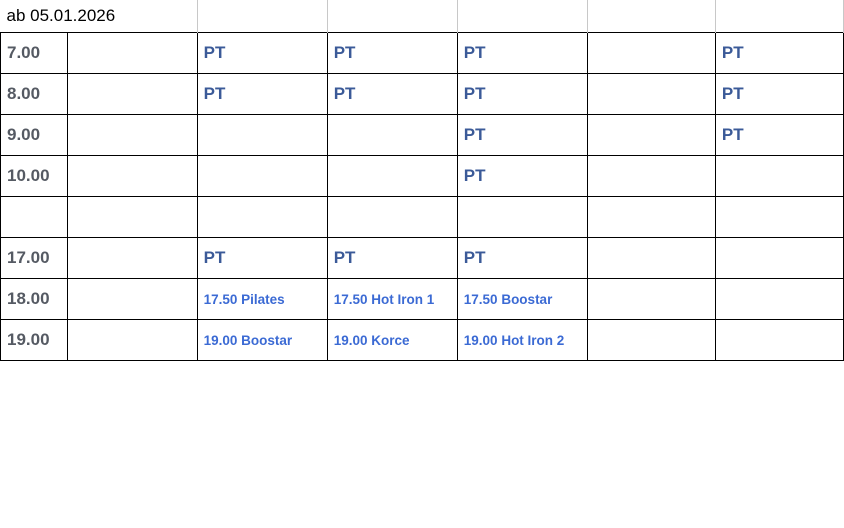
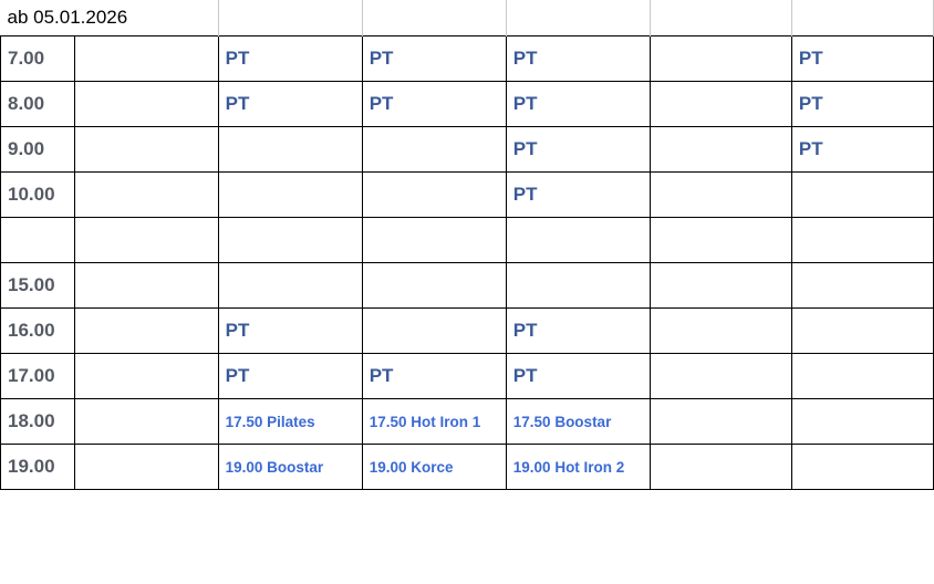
  ab 05.01.2026
  7.00		PT	PT	PT		PT
  8.00		PT	PT	PT		PT
  9.00				PT		PT
  10.00				PT
+ 15.00
+ 16.00		PT		PT
  17.00		PT	PT	PT
  18.00		17.50 Pilates	17.50 Hot Iron 1	17.50 Boostar
  19.00		19.00 Boostar	19.00 Korce	19.00 Hot Iron 2
